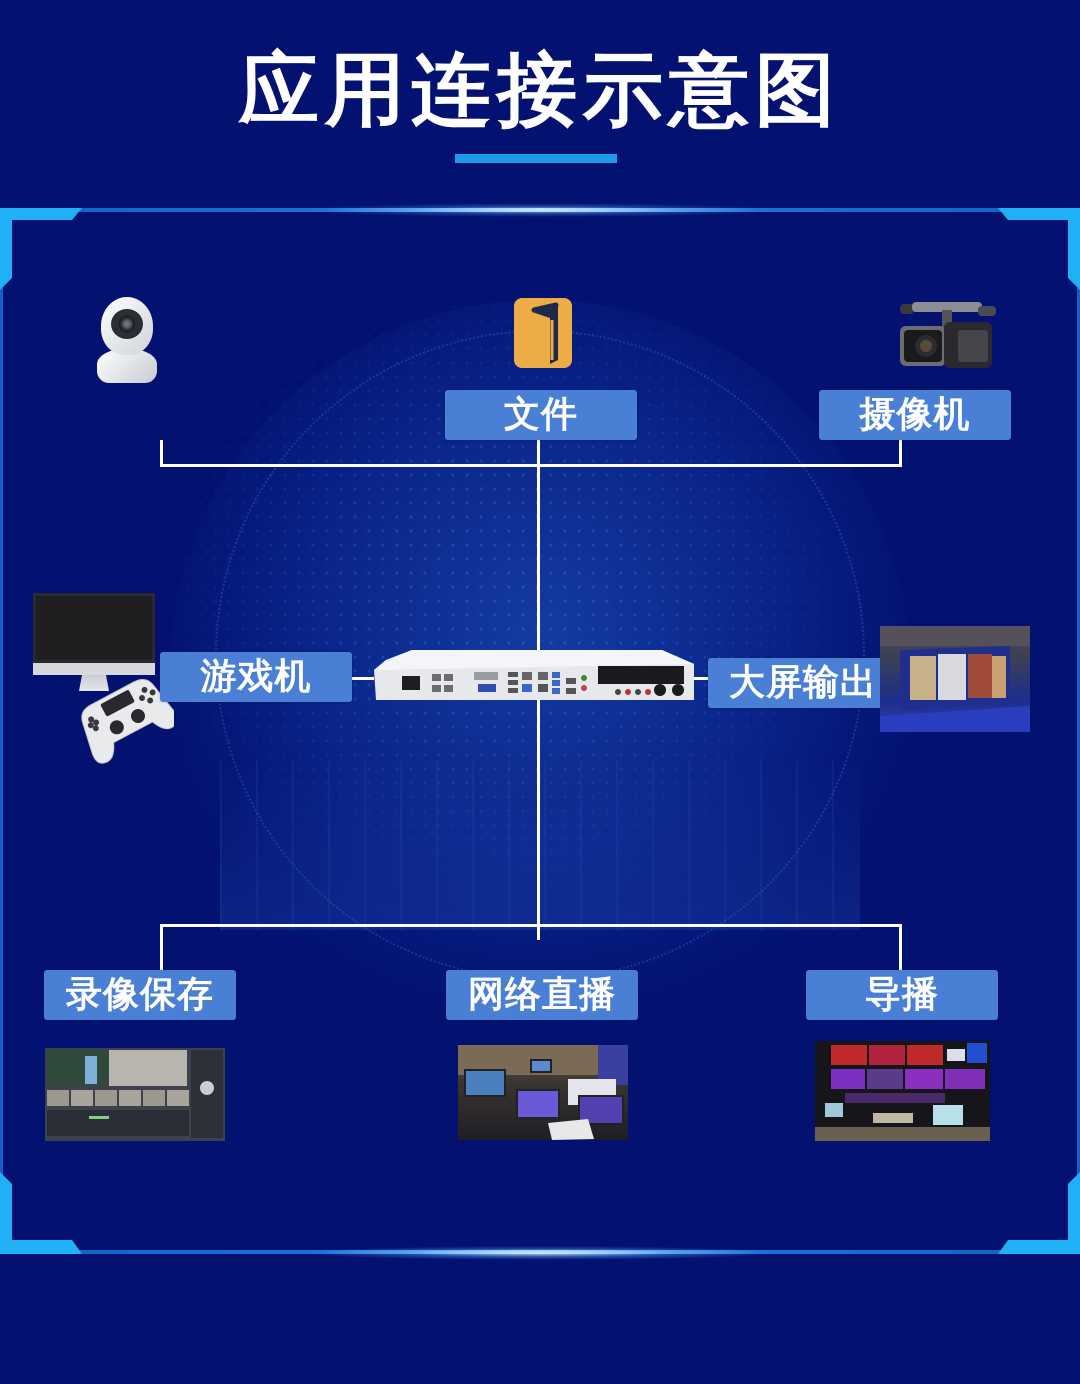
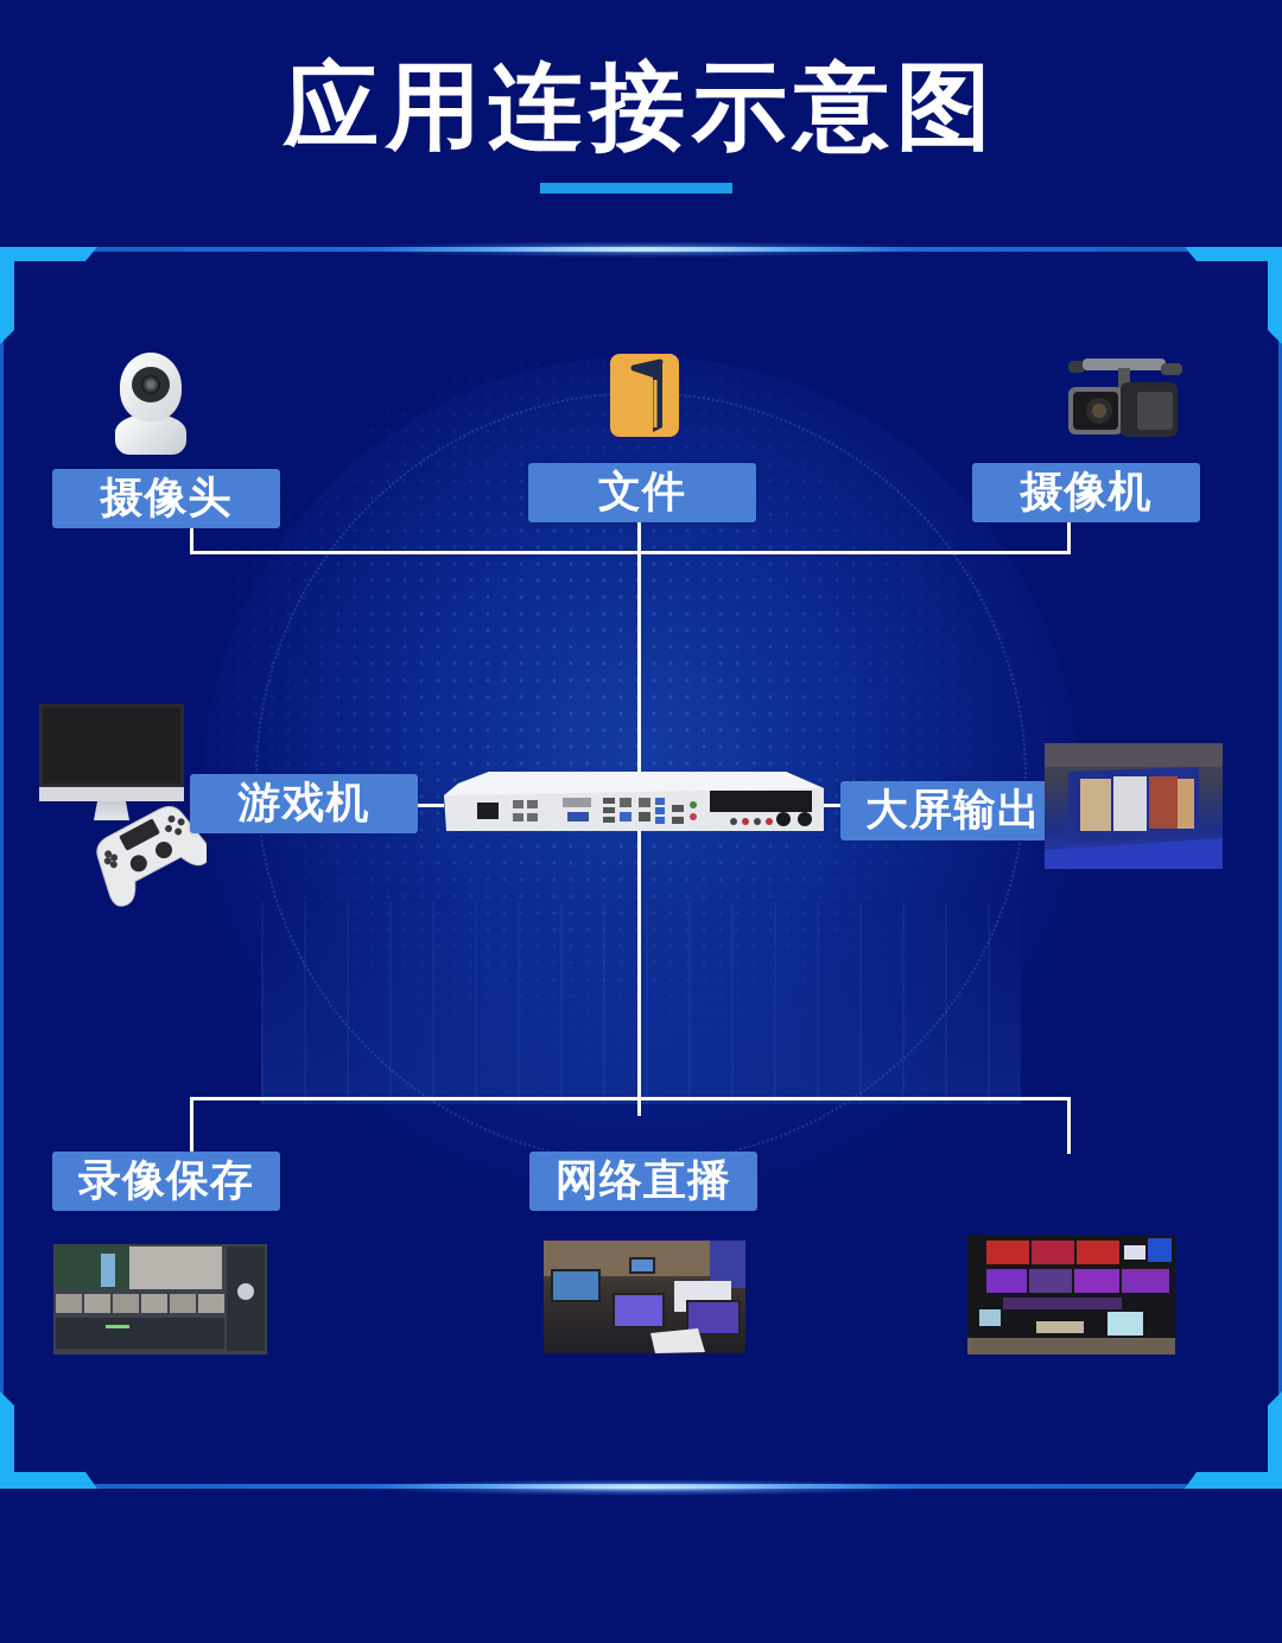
  应用连接示意图
+ 摄像头
  文件
  摄像机
  游戏机
  大屏输出
  录像保存
  网络直播
- 导播
